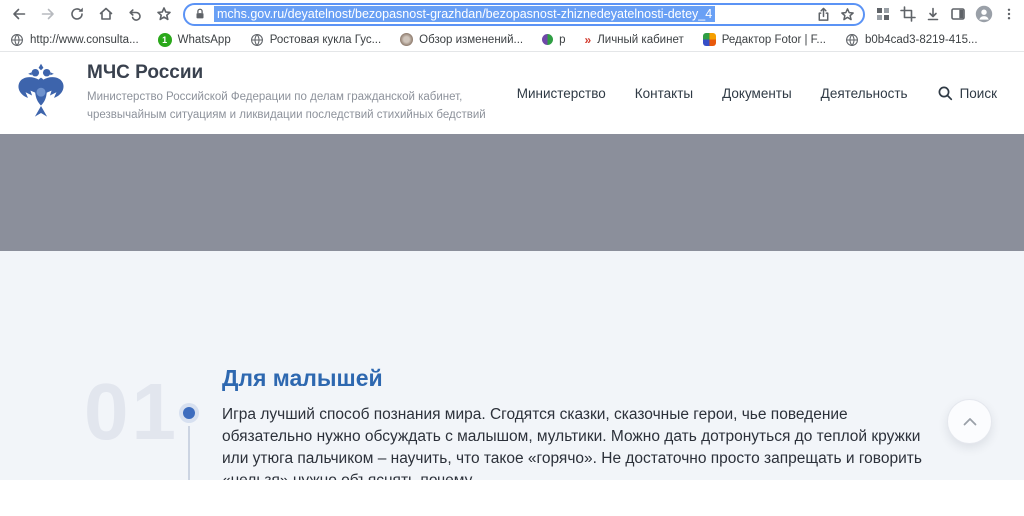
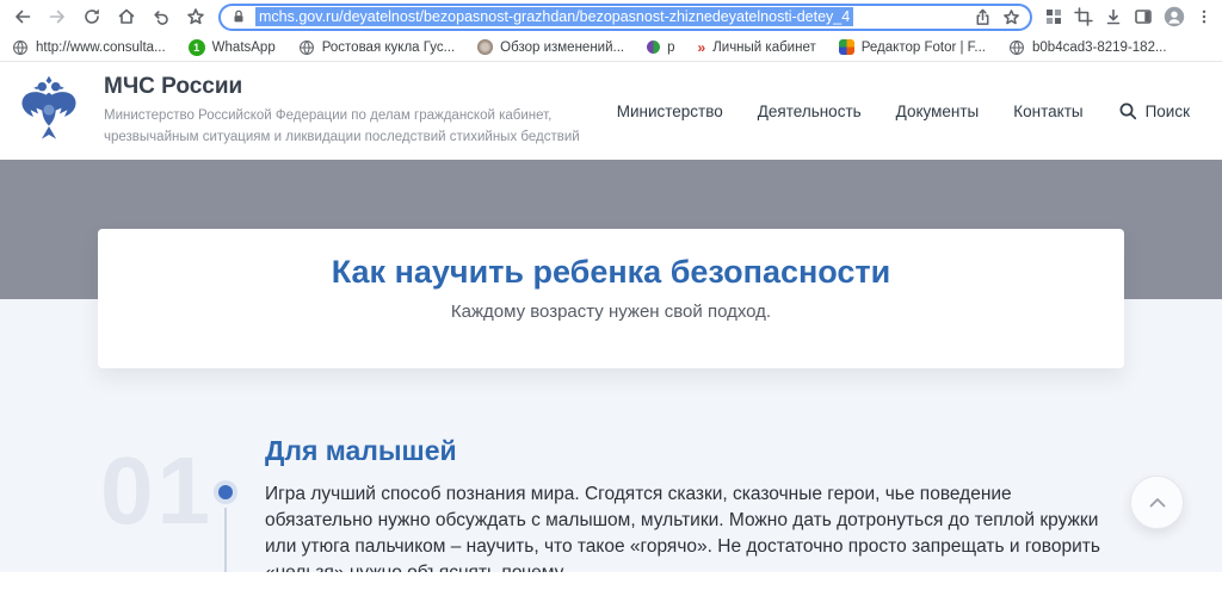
  mchs.gov.ru/deyatelnost/bezopasnost-grazhdan/bezopasnost-zhiznedeyatelnosti-detey_4
  http://www.consulta...
  1
  WhatsApp
  Ростовая кукла Гус...
  Обзор изменений...
  р
  »
  Личный кабинет
  Редактор Fotor | F...
- b0b4cad3-8219-415...
+ b0b4cad3-8219-182...
  МЧС России
  Министерство Российской Федерации по делам гражданской кабинет,
  чрезвычайным ситуациям и ликвидации последствий стихийных бедствий
  Министерство
- Контакты
+ Деятельность
  Документы
- Деятельность
+ Контакты
  Поиск
+ Как научить ребенка безопасности
+ Каждому возрасту нужен свой подход.
  01
  Для малышей
  Игра лучший способ познания мира. Сгодятся сказки, сказочные герои, чье поведение обязательно нужно обсуждать с малышом, мультики. Можно дать дотронуться до теплой кружки или утюга пальчиком – научить, что такое «горячо». Не достаточно просто запрещать и говорить
